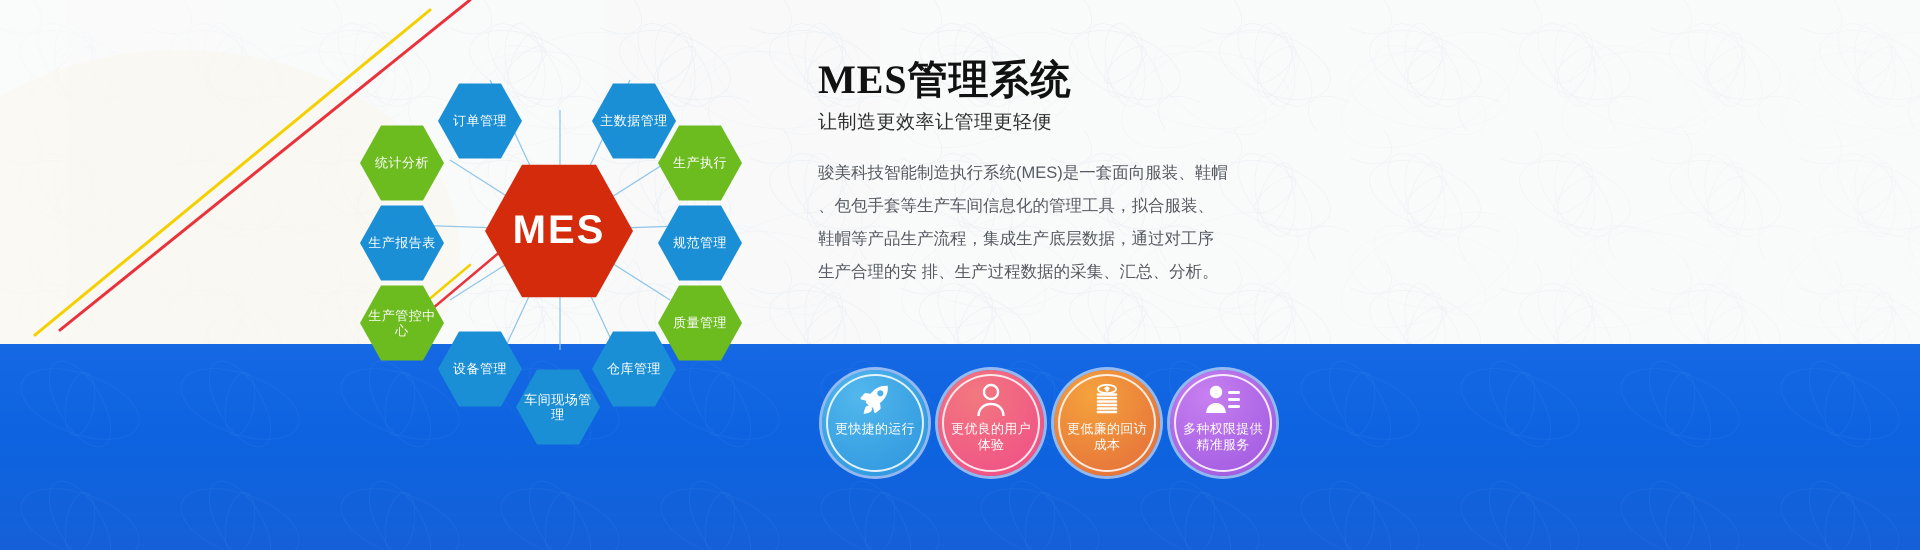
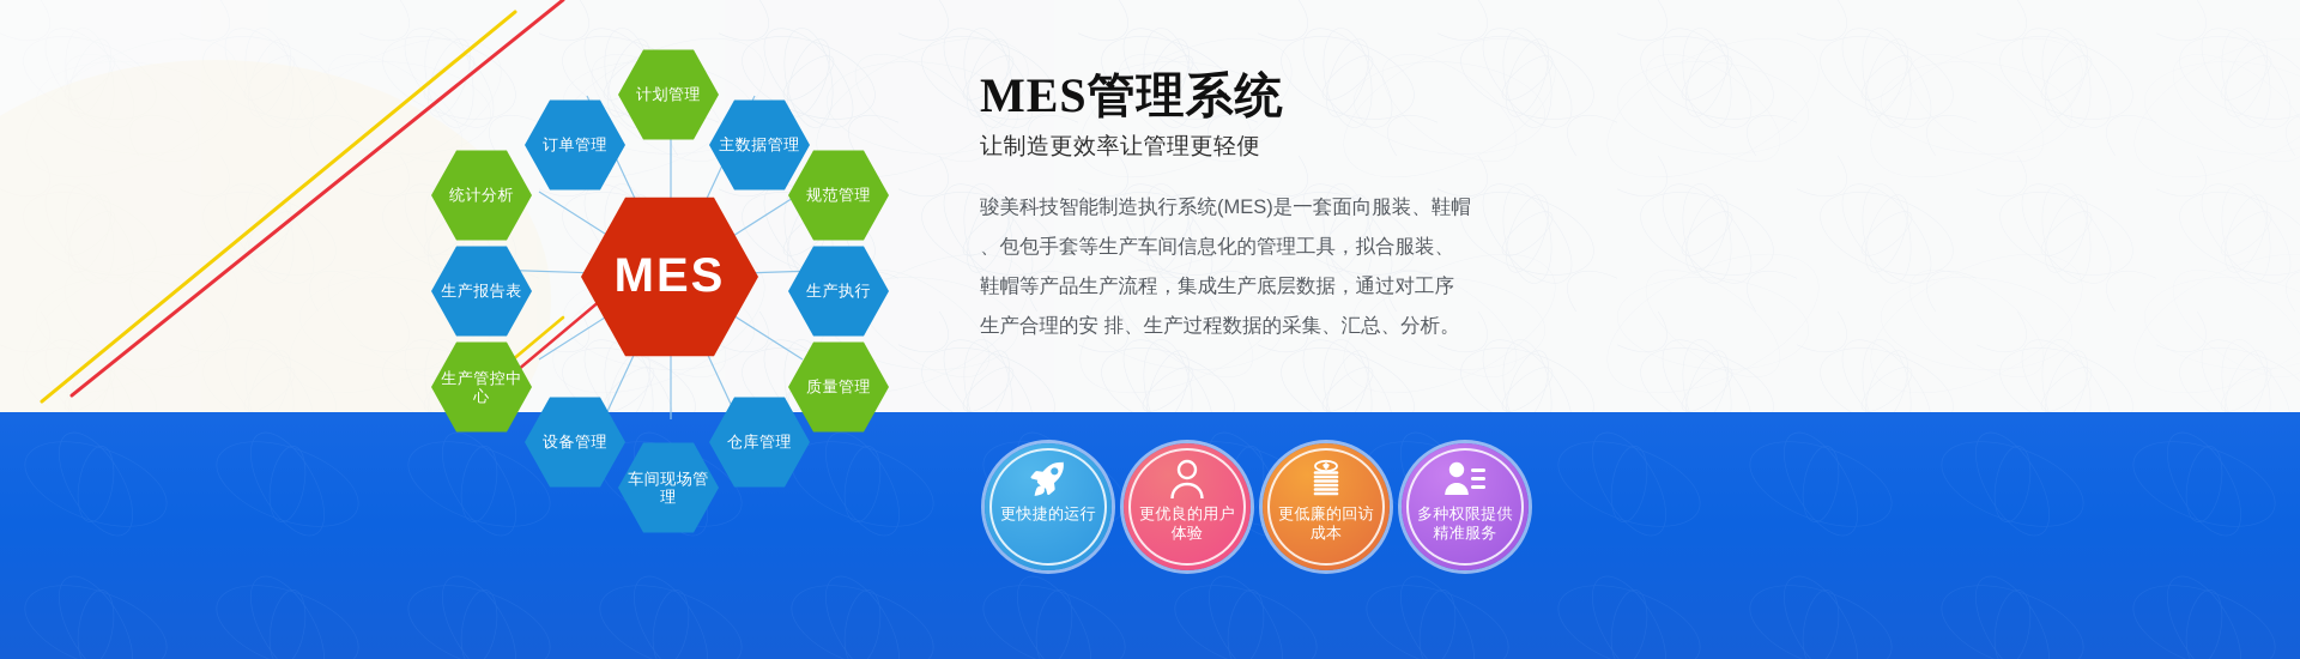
  MES
+ 计划管理
  订单管理
  主数据管理
  统计分析
- 生产执行
+ 规范管理
  生产报告表
- 规范管理
+ 生产执行
  生产管控中心
  质量管理
  设备管理
  仓库管理
  车间现场管理
  MES管理系统
  让制造更效率让管理更轻便
  骏美科技智能制造执行系统(MES)是一套面向服装、鞋帽
  、包包手套等生产车间信息化的管理工具，拟合服装、
  鞋帽等产品生产流程，集成生产底层数据，通过对工序
  生产合理的安 排、生产过程数据的采集、汇总、分析。
  更快捷的运行
  更优良的用户体验
  更低廉的回访成本
  多种权限提供精准服务
